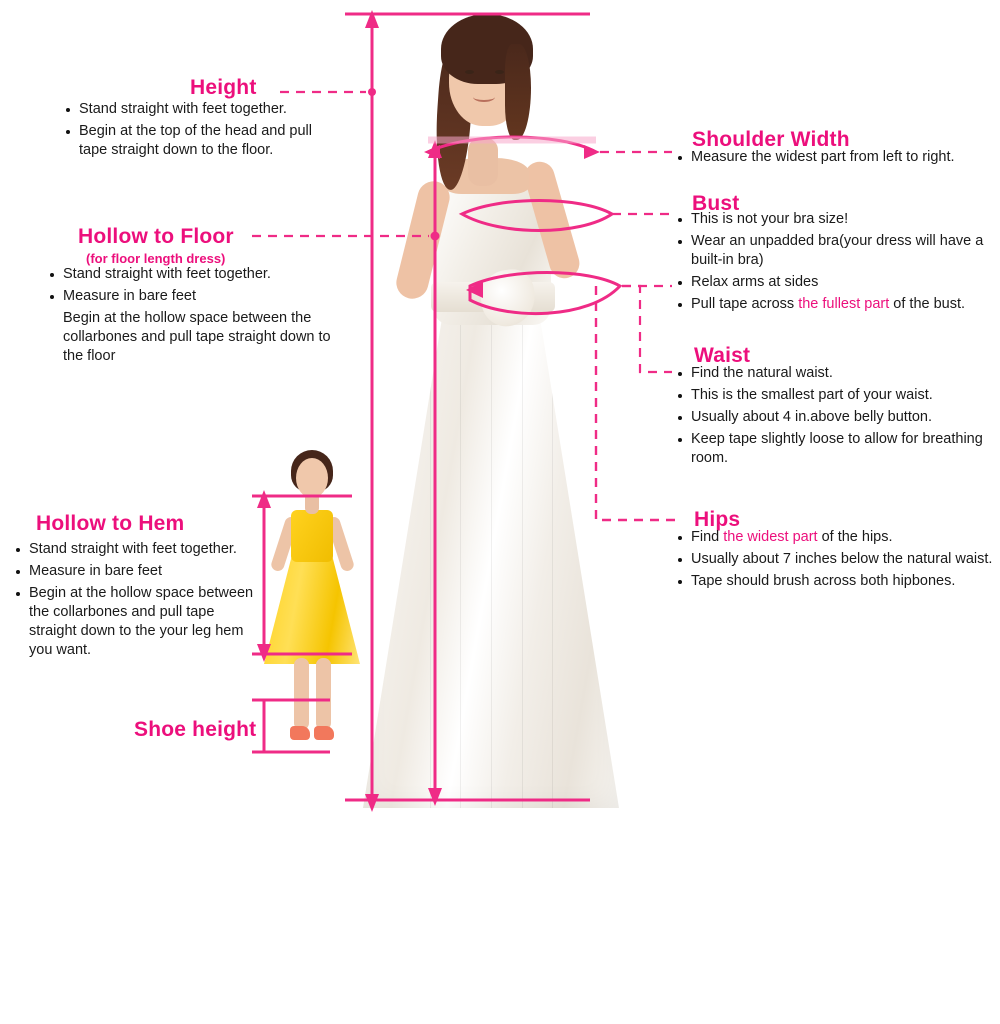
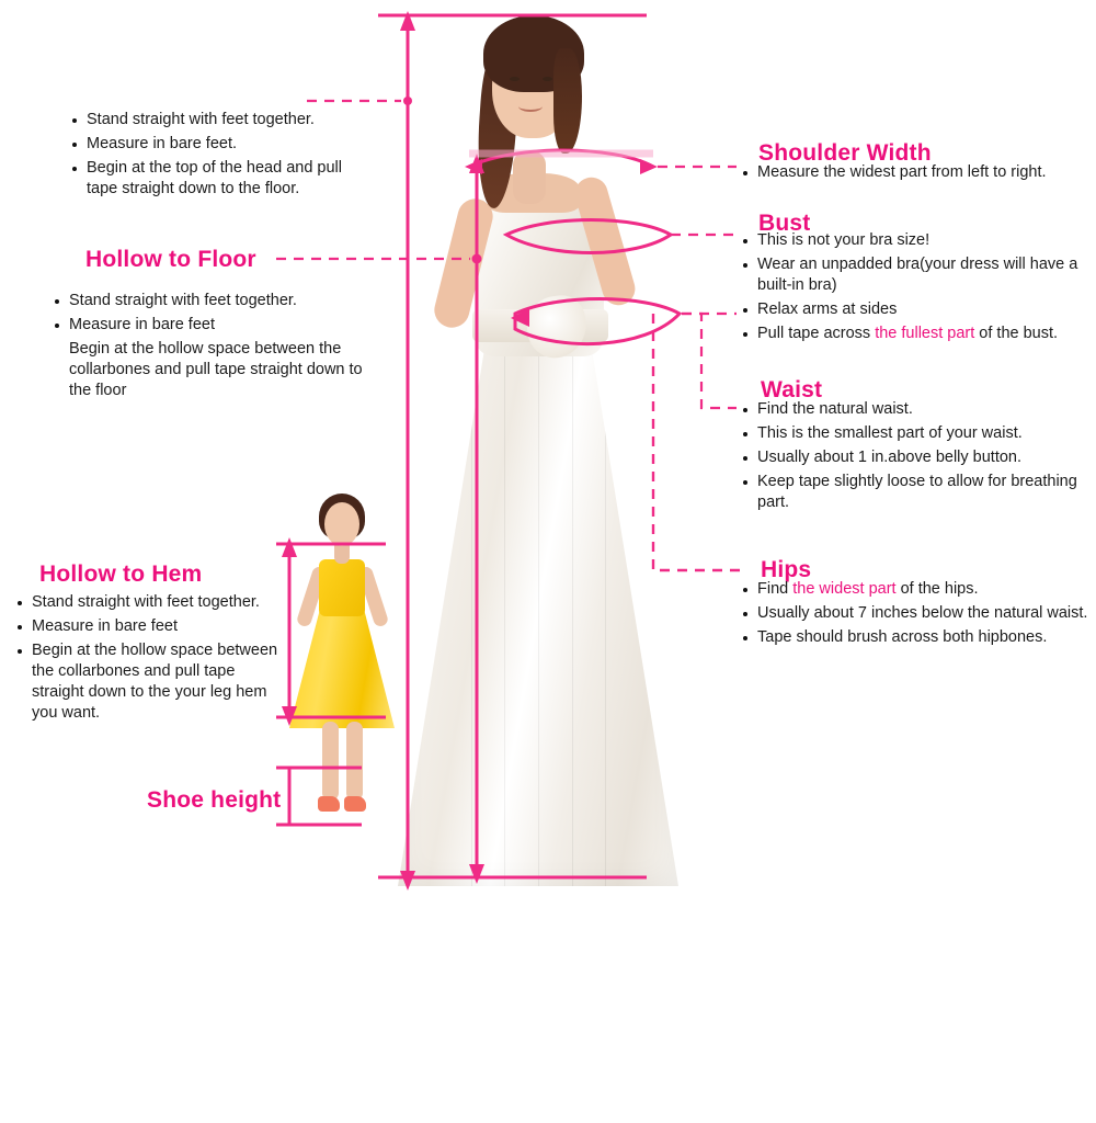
- Height
  Stand straight with feet together.
+ Measure in bare feet.
  Begin at the top of the head and pull tape straight down to the floor.
  Hollow to Floor
- (for floor length dress)
  Stand straight with feet together.
  Measure in bare feet
  Begin at the hollow space between the collarbones and pull tape straight down to the floor
  Hollow to Hem
  Stand straight with feet together.
  Measure in bare feet
  Begin at the hollow space between the collarbones and pull tape straight down to the your leg hem you want.
  Shoe height
  Shoulder Width
  Measure the widest part from left to right.
  Bust
  This is not your bra size!
  Wear an unpadded bra(your dress will have a built-in bra)
  Relax arms at sides
  Pull tape across the fullest part of the bust.
  Waist
  Find the natural waist.
  This is the smallest part of your waist.
- Usually about 4 in.above belly button.
+ Usually about 1 in.above belly button.
- Keep tape slightly loose to allow for breathing room.
+ Keep tape slightly loose to allow for breathing part.
  Hips
  Find the widest part of the hips.
  Usually about 7 inches below the natural waist.
  Tape should brush across both hipbones.
